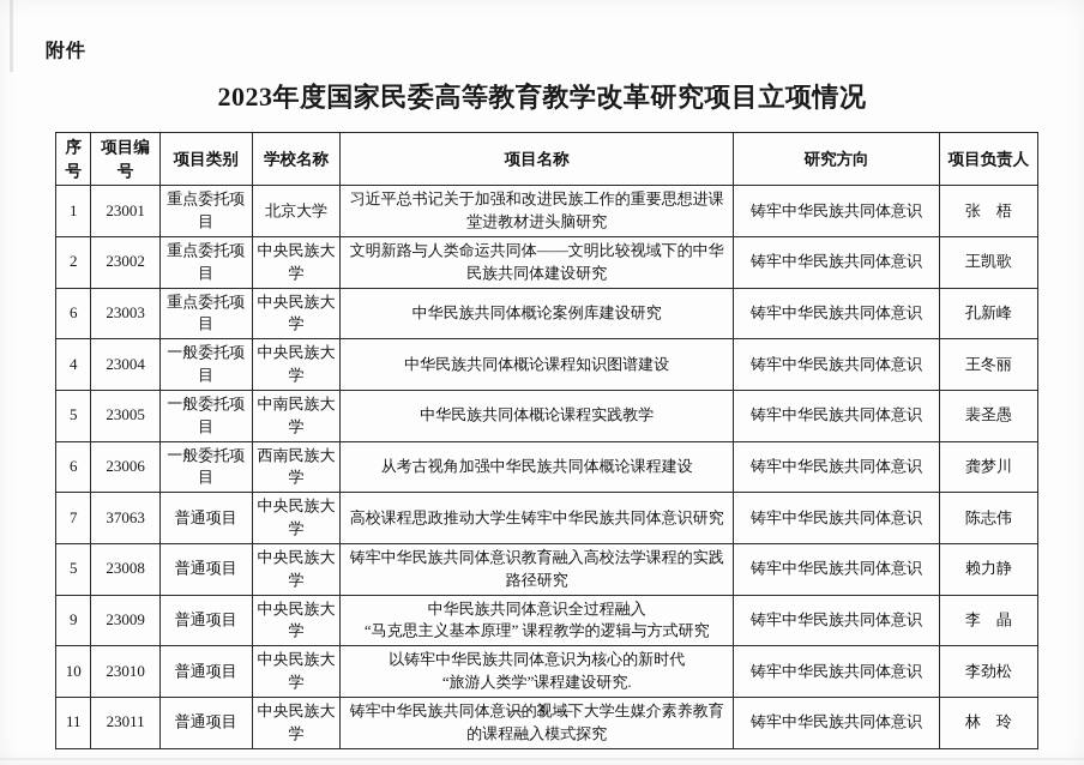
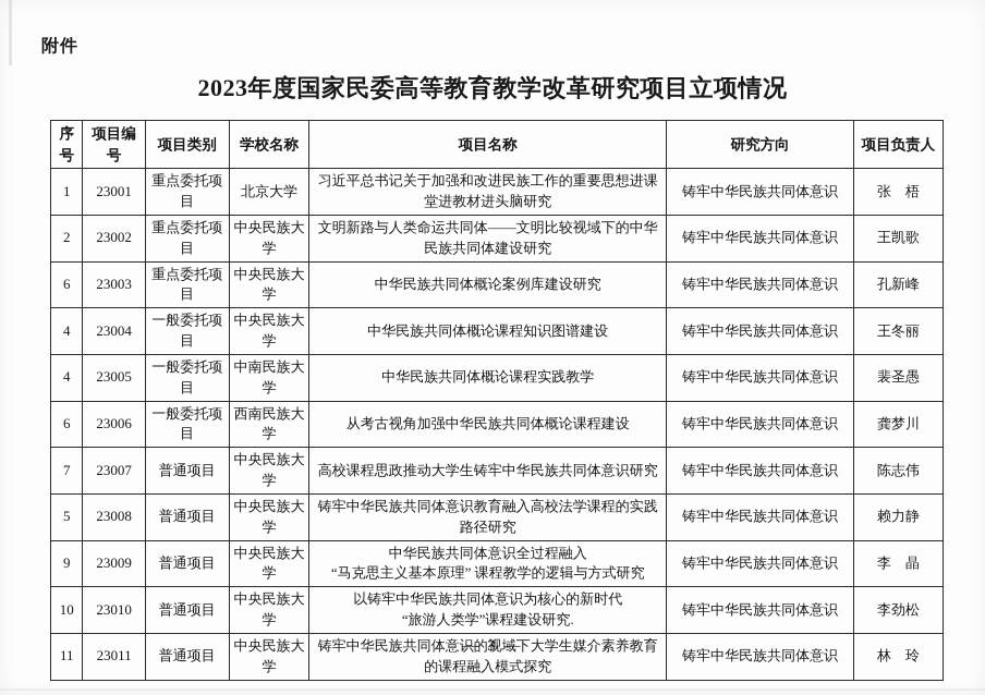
  附件
  2023年度国家民委高等教育教学改革研究项目立项情况
  序号	项目编号	项目类别	学校名称	项目名称	研究方向	项目负责人
  1	23001	重点委托项目	北京大学	习近平总书记关于加强和改进民族工作的重要思想进课 堂进教材进头脑研究	铸牢中华民族共同体意识	张 梧
  2	23002	重点委托项目	中央民族大学	文明新路与人类命运共同体——文明比较视域下的中华 民族共同体建设研究	铸牢中华民族共同体意识	王凯歌
  6	23003	重点委托项目	中央民族大学	中华民族共同体概论案例库建设研究	铸牢中华民族共同体意识	孔新峰
  4	23004	一般委托项目	中央民族大学	中华民族共同体概论课程知识图谱建设	铸牢中华民族共同体意识	王冬丽
- 5	23005	一般委托项目	中南民族大学	中华民族共同体概论课程实践教学	铸牢中华民族共同体意识	裴圣愚
+ 4	23005	一般委托项目	中南民族大学	中华民族共同体概论课程实践教学	铸牢中华民族共同体意识	裴圣愚
  6	23006	一般委托项目	西南民族大学	从考古视角加强中华民族共同体概论课程建设	铸牢中华民族共同体意识	龚梦川
- 7	37063	普通项目	中央民族大学	高校课程思政推动大学生铸牢中华民族共同体意识研究	铸牢中华民族共同体意识	陈志伟
+ 7	23007	普通项目	中央民族大学	高校课程思政推动大学生铸牢中华民族共同体意识研究	铸牢中华民族共同体意识	陈志伟
  5	23008	普通项目	中央民族大学	铸牢中华民族共同体意识教育融入高校法学课程的实践 路径研究	铸牢中华民族共同体意识	赖力静
  9	23009	普通项目	中央民族大学	中华民族共同体意识全过程融入 “马克思主义基本原理” 课程教学的逻辑与方式研究	铸牢中华民族共同体意识	李 晶
  10	23010	普通项目	中央民族大学	以铸牢中华民族共同体意识为核心的新时代 “旅游人类学”课程建设研究.	铸牢中华民族共同体意识	李劲松
  11	23011	普通项目	中央民族大学	铸牢中华民族共同体意识的视域下大学生媒介素养教育 的课程融入模式探究	铸牢中华民族共同体意识	林 玲
  — 3 —
